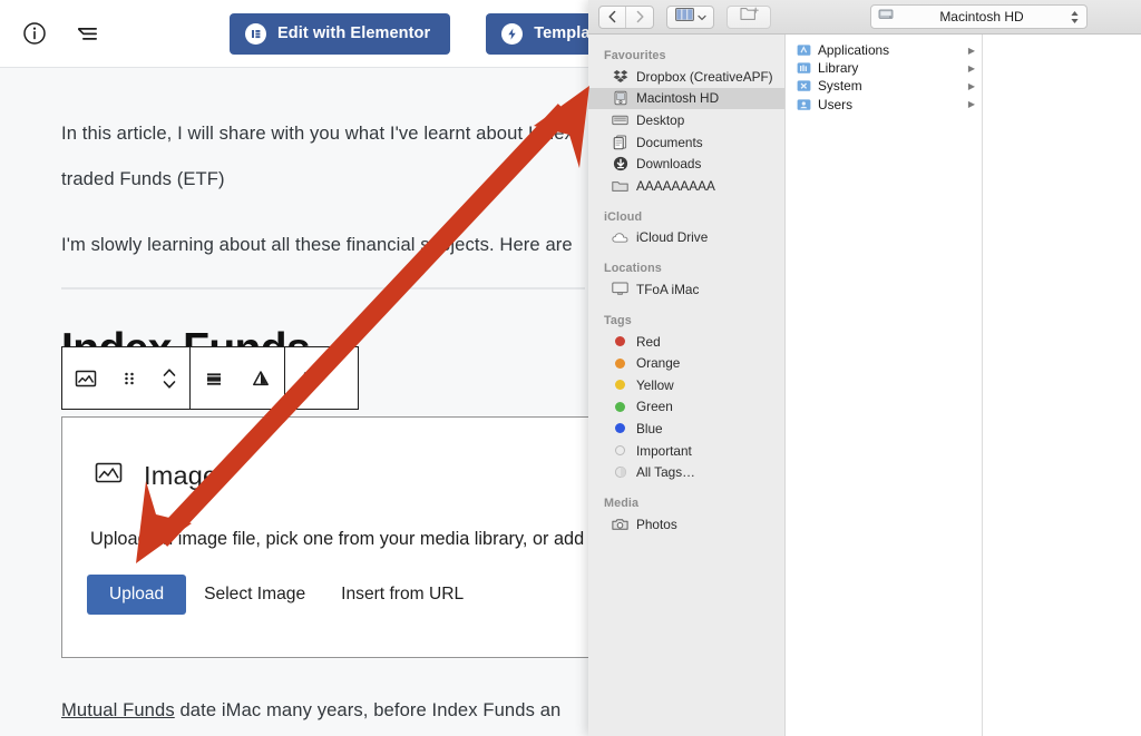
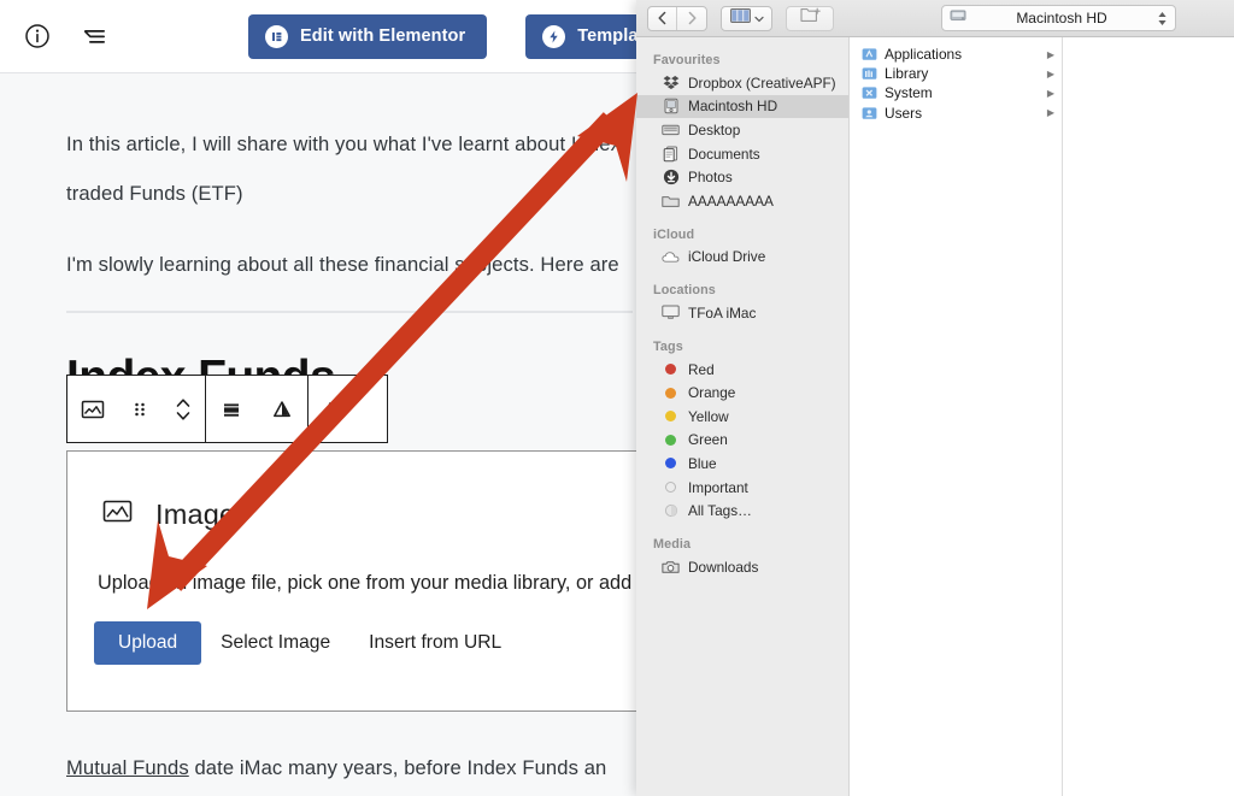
  Edit with Elementor
  In this article, I will share with you what I've learnt aboute
  traded Funds (ETF)
  I'm slowly learning about all these financial sjects. Here are
  Imag
  Uploa image file, pick one from your media library, or add
  Upload
  Select Image
  Insert from URL
  Mutual Funds date iMac many years, before Index Funds an
  Macintosh HD
  Favourites
  Dropbox (CreativeAPF)
  Macintosh HD
  Desktop
  Documents
- Downloads
+ Photos
  AAAAAAAAA
  iCloud
  iCloud Drive
  Locations
  TFoA iMac
  Tags
  Red
  Orange
  Yellow
  Green
  Blue
  Important
  All Tags…
  Media
- Photos
+ Downloads
  Applications
  ▶
  Library
  ▶
  System
  ▶
  Users
  ▶
